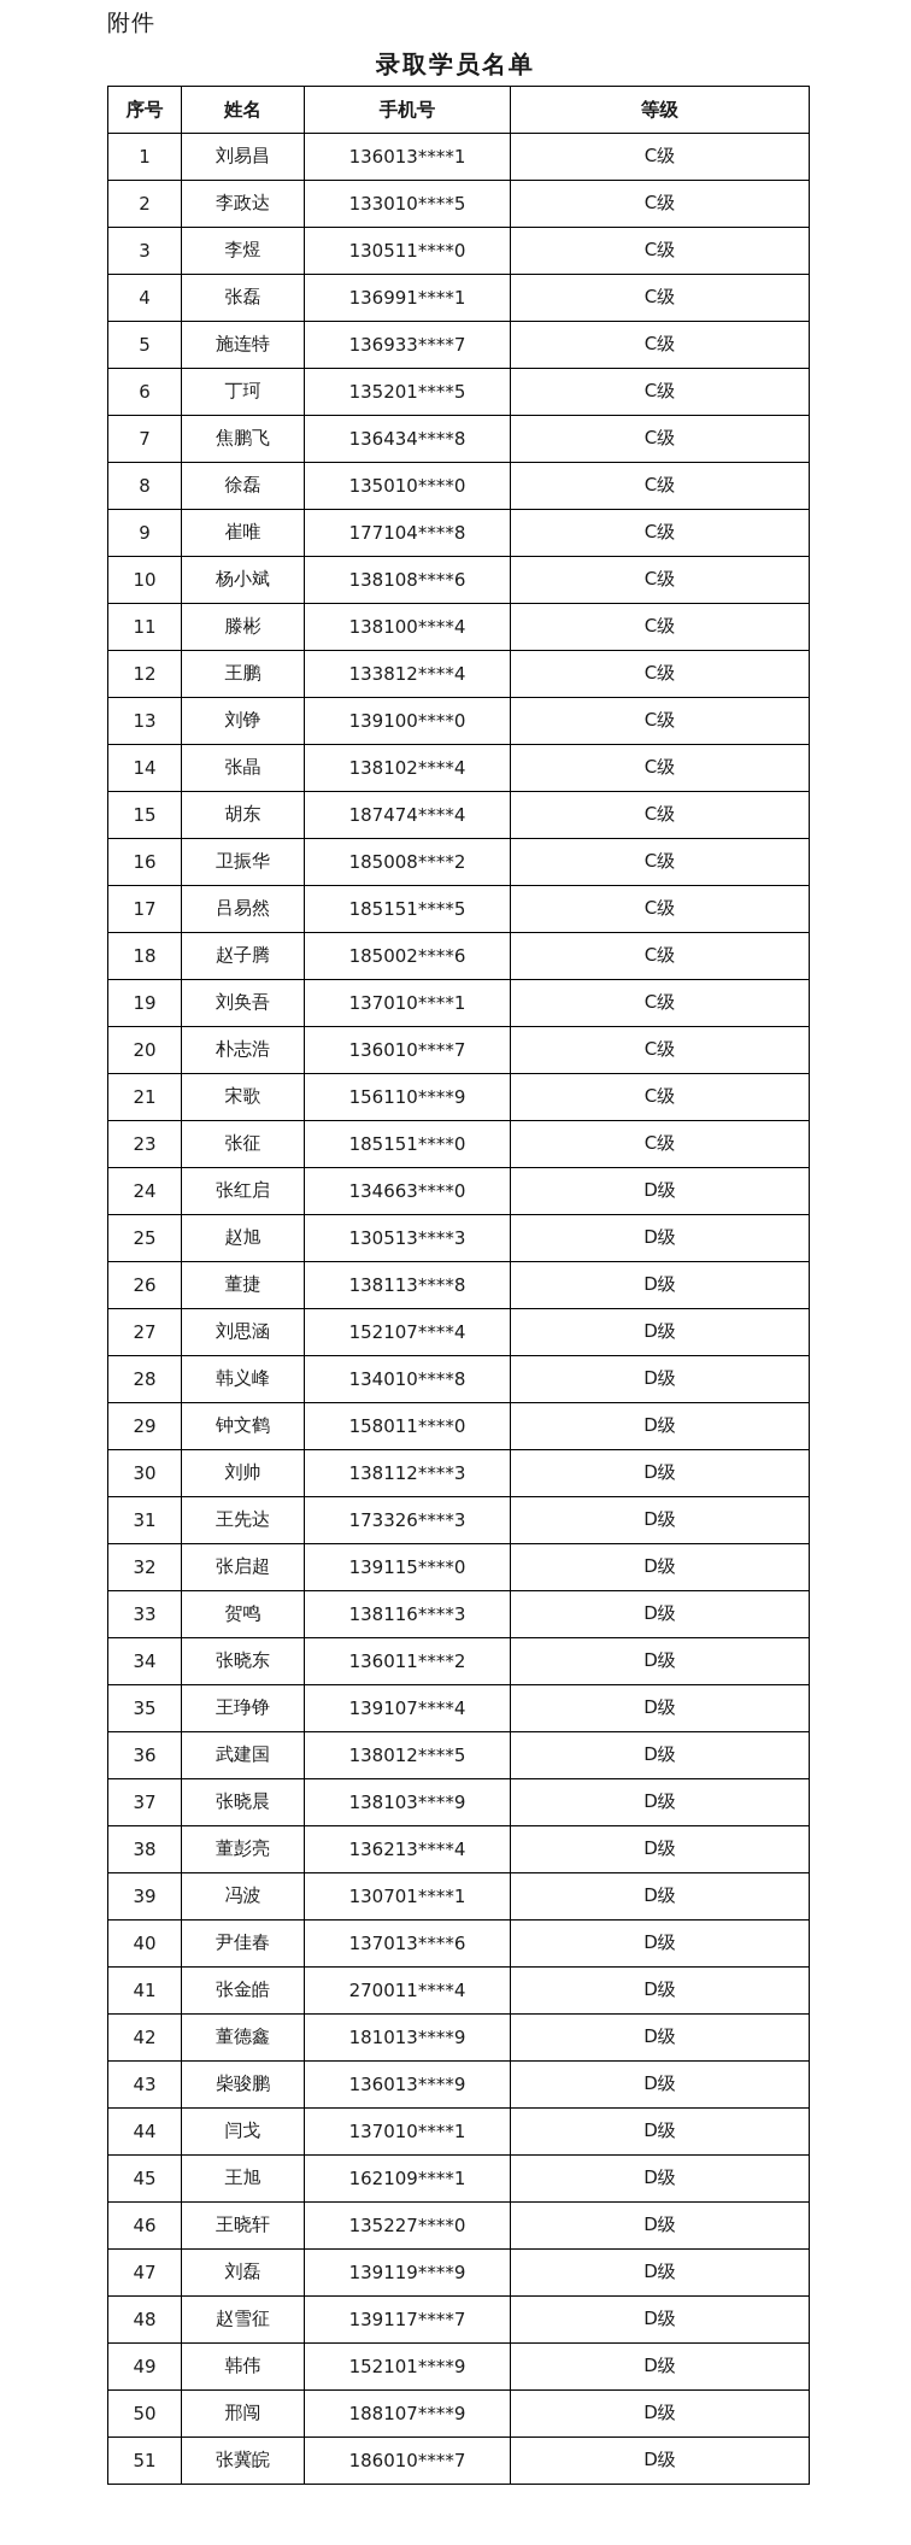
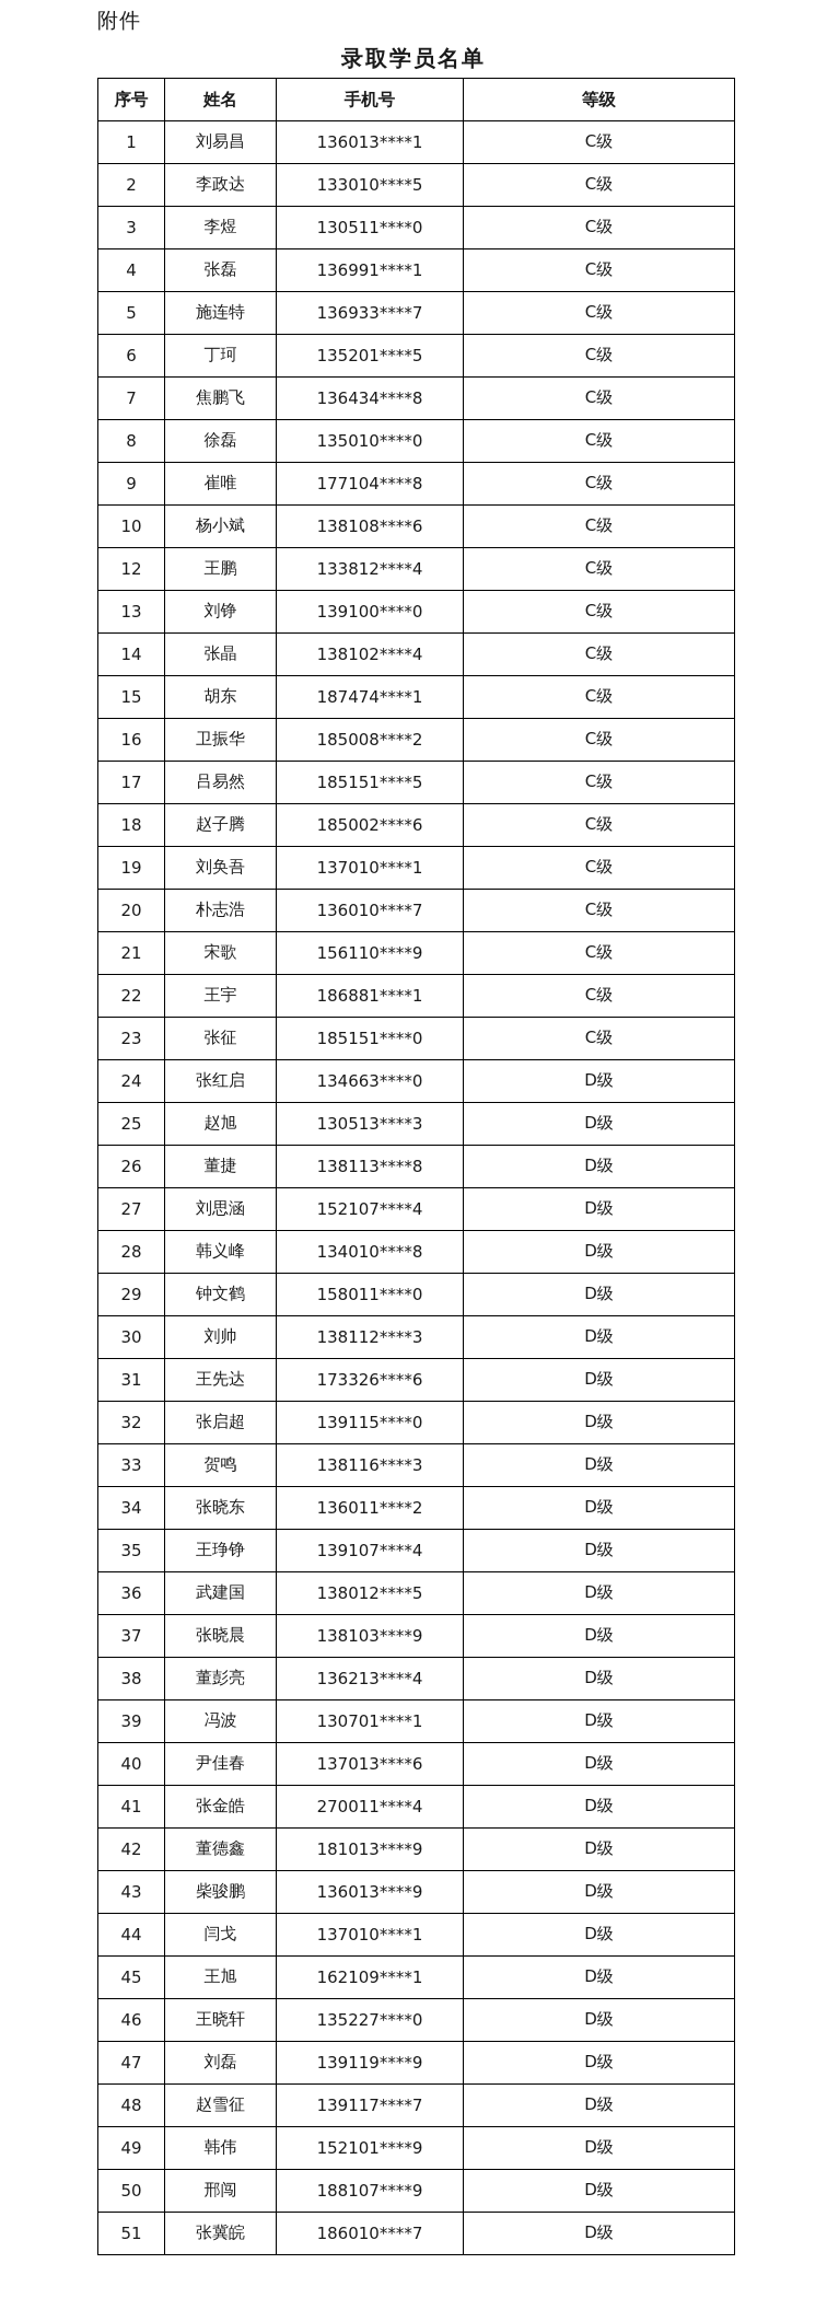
  附件
  录取学员名单
  序号	姓名	手机号	等级
  1	刘易昌	136013****1	C级
  2	李政达	133010****5	C级
  3	李煜	130511****0	C级
  4	张磊	136991****1	C级
  5	施连特	136933****7	C级
  6	丁珂	135201****5	C级
  7	焦鹏飞	136434****8	C级
  8	徐磊	135010****0	C级
  9	崔唯	177104****8	C级
  10	杨小斌	138108****6	C级
- 11	滕彬	138100****4	C级
  12	王鹏	133812****4	C级
  13	刘铮	139100****0	C级
  14	张晶	138102****4	C级
- 15	胡东	187474****4	C级
+ 15	胡东	187474****1	C级
  16	卫振华	185008****2	C级
  17	吕易然	185151****5	C级
  18	赵子腾	185002****6	C级
  19	刘奂吾	137010****1	C级
  20	朴志浩	136010****7	C级
  21	宋歌	156110****9	C级
+ 22	王宇	186881****1	C级
  23	张征	185151****0	C级
  24	张红启	134663****0	D级
  25	赵旭	130513****3	D级
  26	董捷	138113****8	D级
  27	刘思涵	152107****4	D级
  28	韩义峰	134010****8	D级
  29	钟文鹤	158011****0	D级
  30	刘帅	138112****3	D级
- 31	王先达	173326****3	D级
+ 31	王先达	173326****6	D级
  32	张启超	139115****0	D级
  33	贺鸣	138116****3	D级
  34	张晓东	136011****2	D级
  35	王琤铮	139107****4	D级
  36	武建国	138012****5	D级
  37	张晓晨	138103****9	D级
  38	董彭亮	136213****4	D级
  39	冯波	130701****1	D级
  40	尹佳春	137013****6	D级
  41	张金皓	270011****4	D级
  42	董德鑫	181013****9	D级
  43	柴骏鹏	136013****9	D级
  44	闫戈	137010****1	D级
  45	王旭	162109****1	D级
  46	王晓轩	135227****0	D级
  47	刘磊	139119****9	D级
  48	赵雪征	139117****7	D级
  49	韩伟	152101****9	D级
  50	邢闯	188107****9	D级
  51	张冀皖	186010****7	D级
